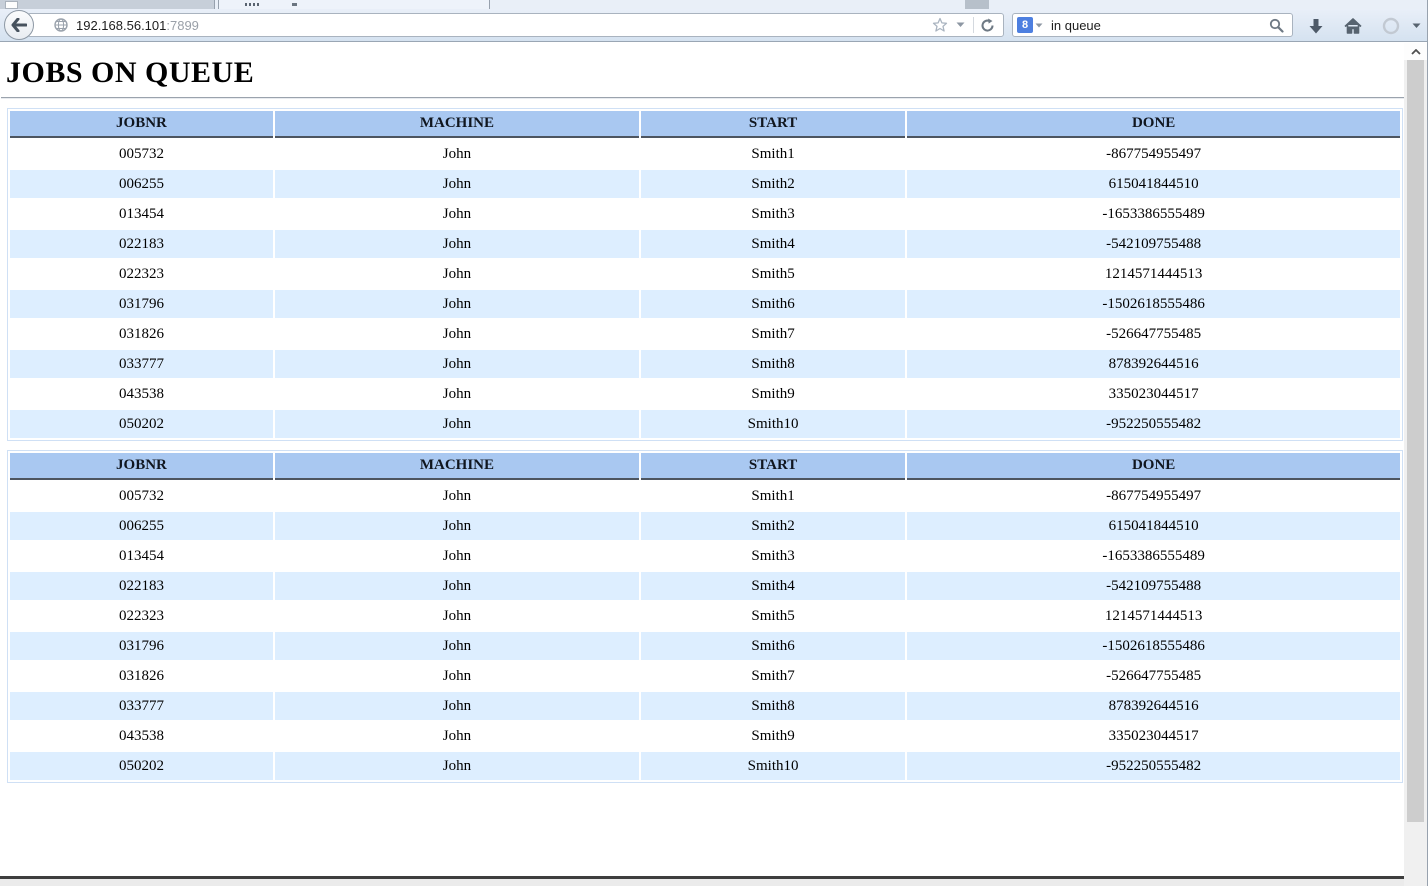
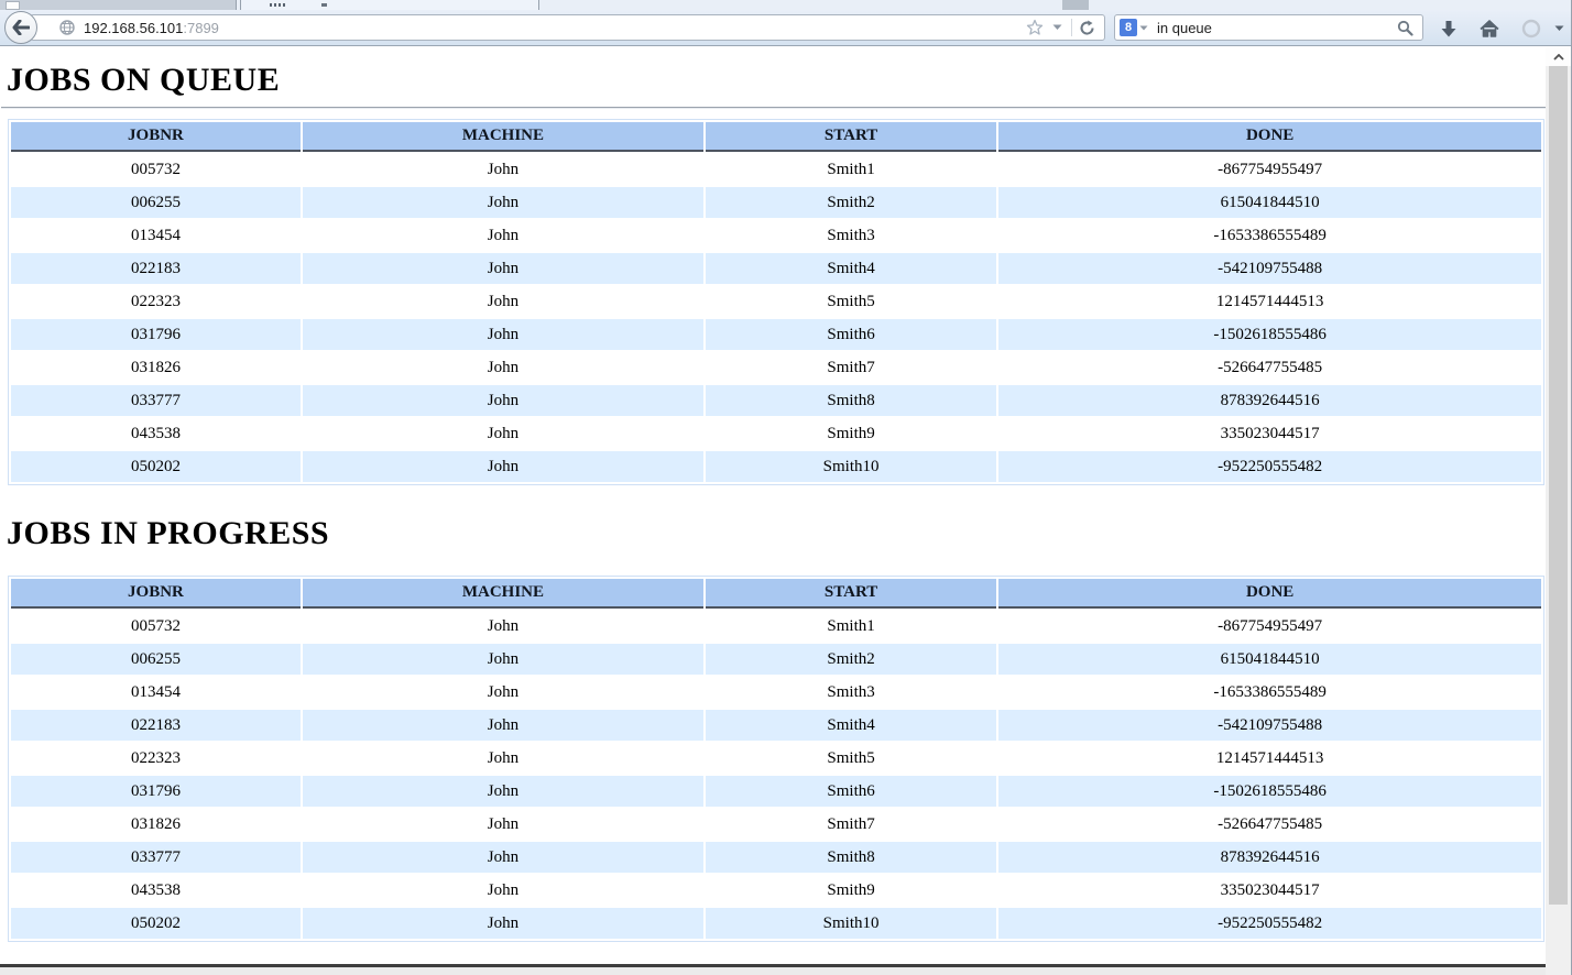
  192.168.56.101
  :7899
  8
  in queue
  JOBS ON QUEUE
  JOBNR	MACHINE	START	DONE
  005732	John	Smith1	-867754955497
  006255	John	Smith2	615041844510
  013454	John	Smith3	-1653386555489
  022183	John	Smith4	-542109755488
  022323	John	Smith5	1214571444513
  031796	John	Smith6	-1502618555486
  031826	John	Smith7	-526647755485
  033777	John	Smith8	878392644516
  043538	John	Smith9	335023044517
  050202	John	Smith10	-952250555482
+ JOBS IN PROGRESS
  JOBNR	MACHINE	START	DONE
  005732	John	Smith1	-867754955497
  006255	John	Smith2	615041844510
  013454	John	Smith3	-1653386555489
  022183	John	Smith4	-542109755488
  022323	John	Smith5	1214571444513
  031796	John	Smith6	-1502618555486
  031826	John	Smith7	-526647755485
  033777	John	Smith8	878392644516
  043538	John	Smith9	335023044517
  050202	John	Smith10	-952250555482
